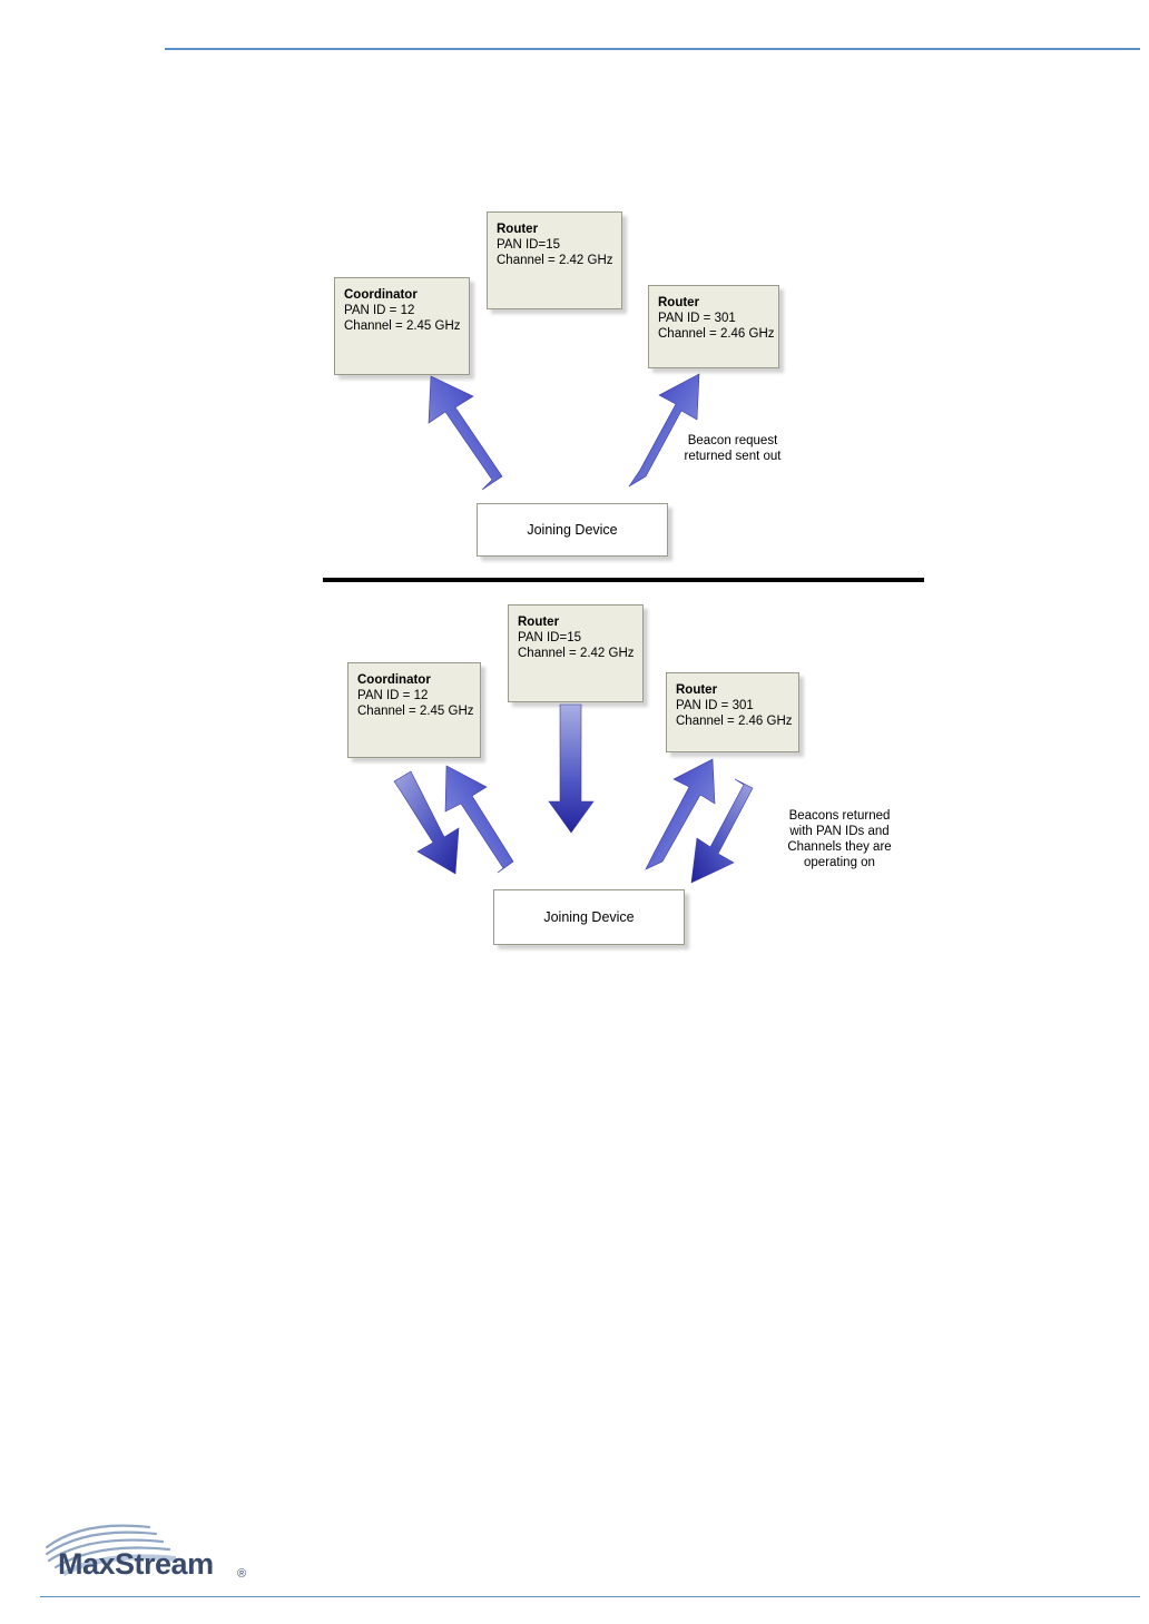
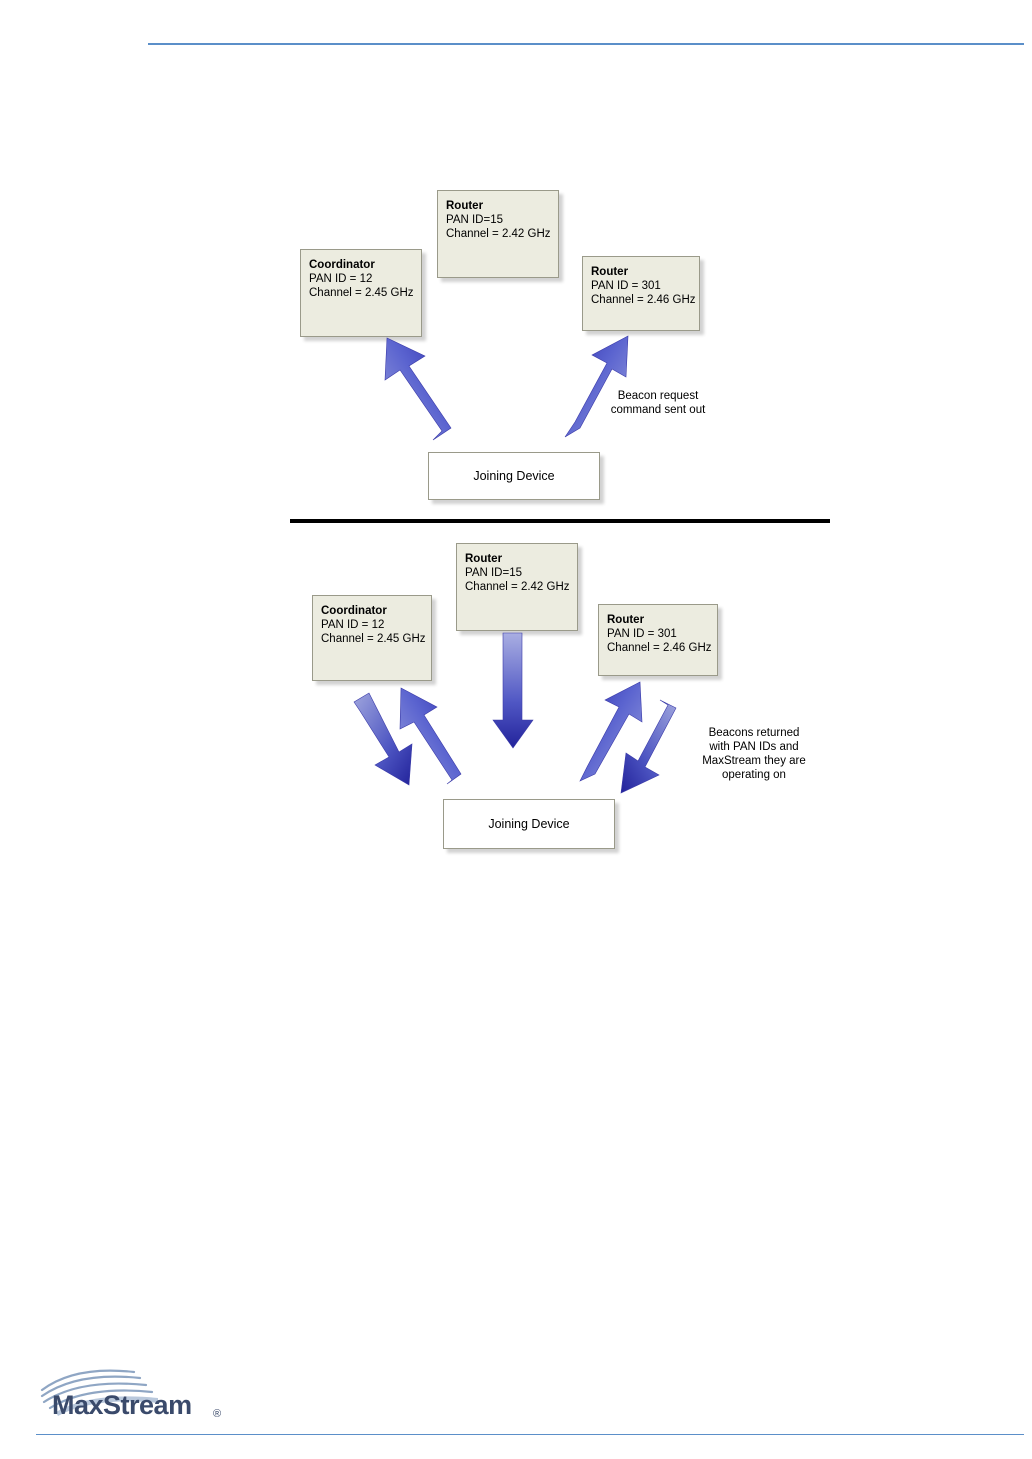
  Router
  PAN ID=15
  Channel = 2.42 GHz
  Coordinator
  PAN ID = 12
  Channel = 2.45 GHz
  Router
  PAN ID = 301
  Channel = 2.46 GHz
  Joining Device
- Beacon request returned sent out
+ Beacon request command sent out
  Router
  PAN ID=15
  Channel = 2.42 GHz
  Coordinator
  PAN ID = 12
  Channel = 2.45 GHz
  Router
  PAN ID = 301
  Channel = 2.46 GHz
  Joining Device
- Beacons returned with PAN IDs and Channels they are operating on
+ Beacons returned with PAN IDs and MaxStream they are operating on
  MaxStream
  ®
